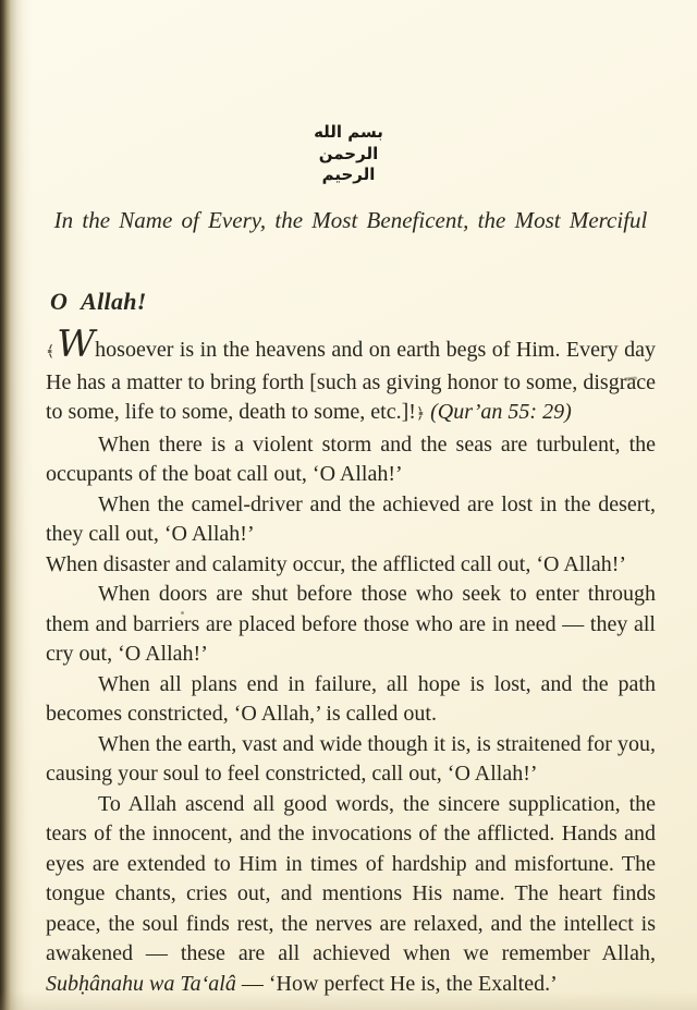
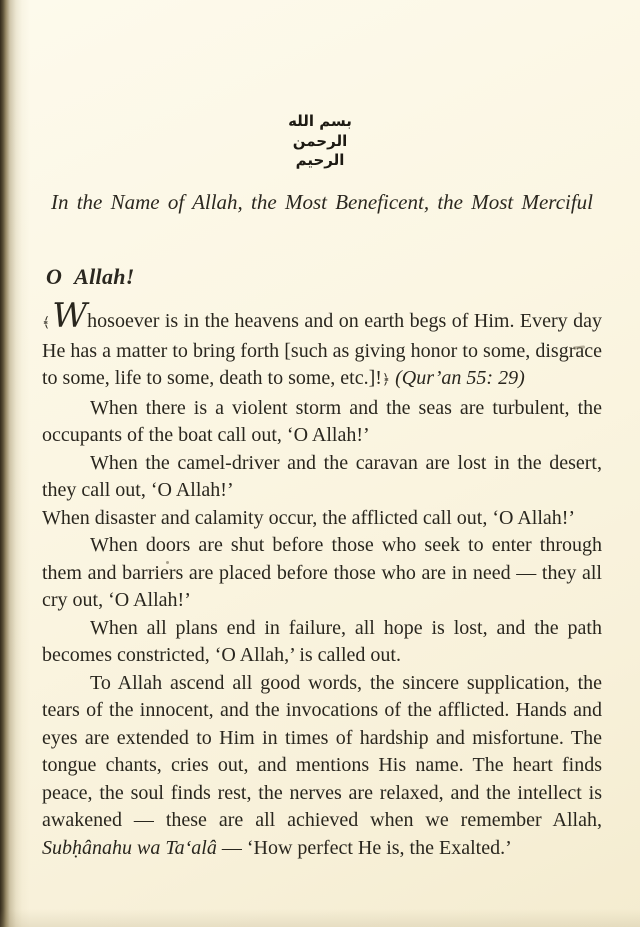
  بسم الله الرحمن الرحيم
- In the Name of Every, the Most Beneficent, the Most Merciful
+ In the Name of Allah, the Most Beneficent, the Most Merciful
  O Allah!
  ﴾ Whosoever is in the heavens and on earth begs of Him. Every day He has a matter to bring forth [such as giving honor to some, disgrace to some, life to some, death to some, etc.]!﴿ (Qur’an 55: 29)
  When there is a violent storm and the seas are turbulent, the occupants of the boat call out, ‘O Allah!’
- When the camel-driver and the achieved are lost in the desert, they call out, ‘O Allah!’
+ When the camel-driver and the caravan are lost in the desert, they call out, ‘O Allah!’
  When disaster and calamity occur, the afflicted call out, ‘O Allah!’
  When doors are shut before those who seek to enter through them and barriers are placed before those who are in need — they all cry out, ‘O Allah!’
  When all plans end in failure, all hope is lost, and the path becomes constricted, ‘O Allah,’ is called out.
- When the earth, vast and wide though it is, is straitened for you, causing your soul to feel constricted, call out, ‘O Allah!’
  To Allah ascend all good words, the sincere supplication, the tears of the innocent, and the invocations of the afflicted. Hands and eyes are extended to Him in times of hardship and misfortune. The tongue chants, cries out, and mentions His name. The heart finds peace, the soul finds rest, the nerves are relaxed, and the intellect is awakened — these are all achieved when we remember Allah, Subḥânahu wa Ta‘alâ — ‘How perfect He is, the Exalted.’
